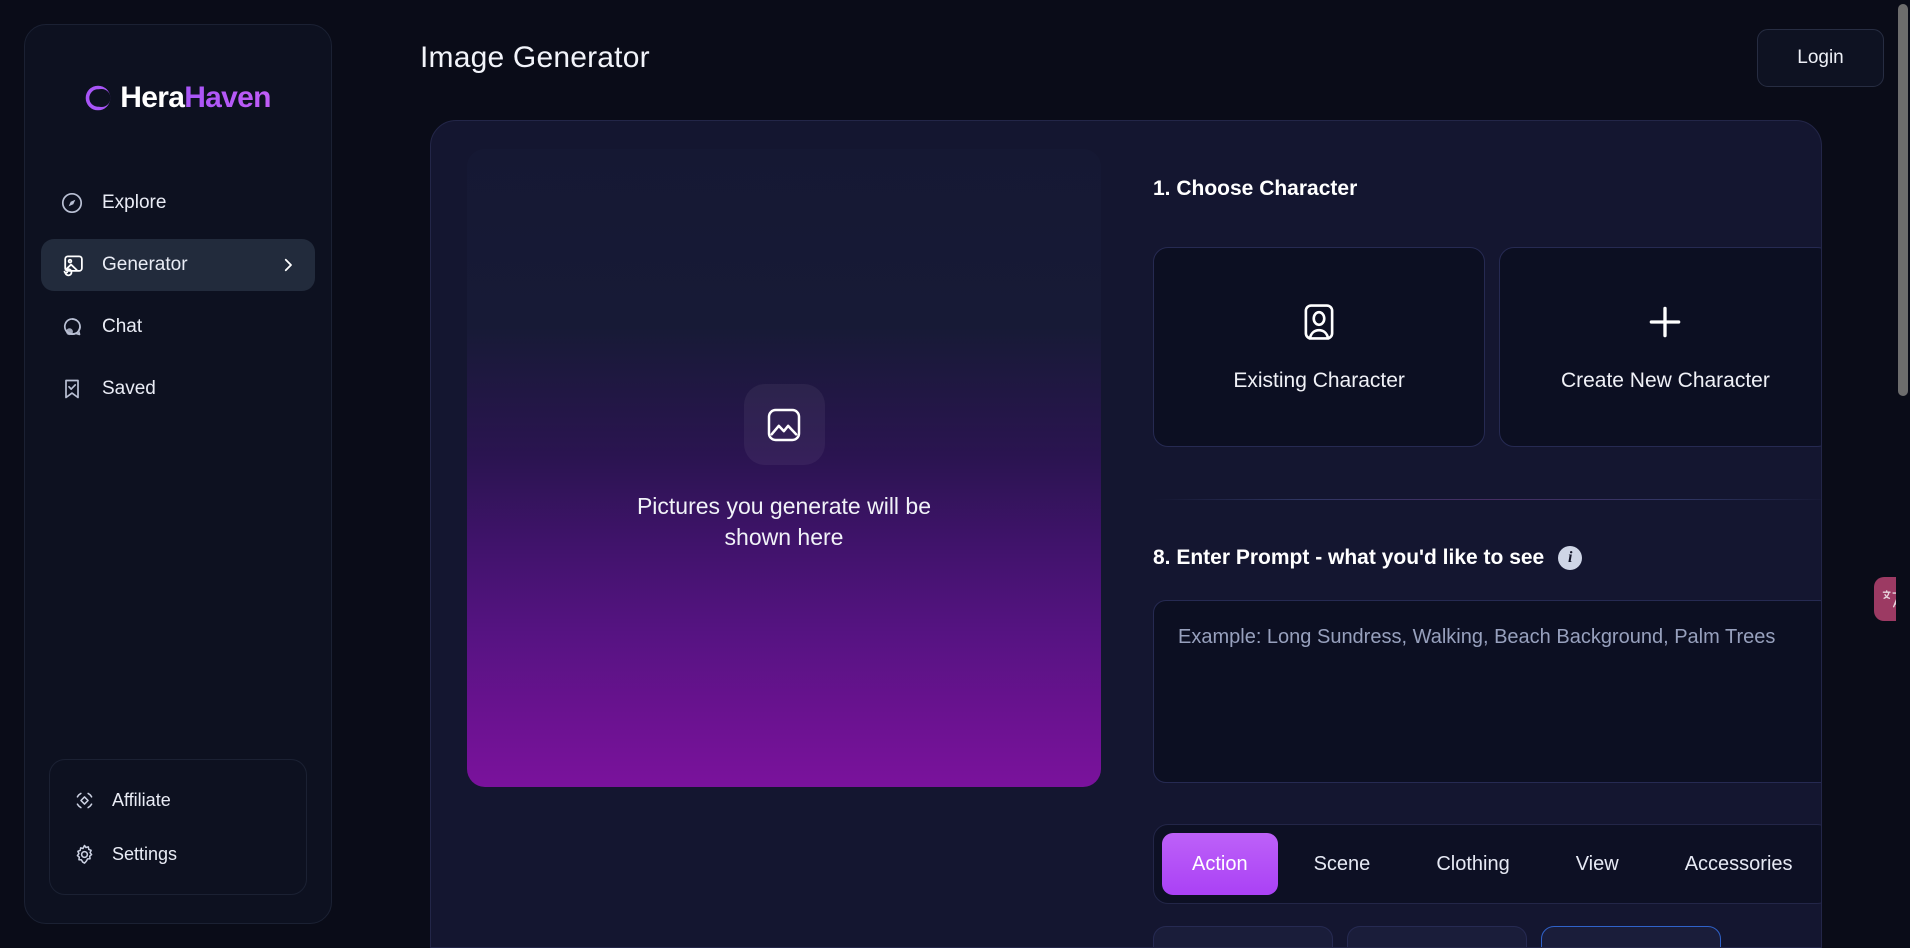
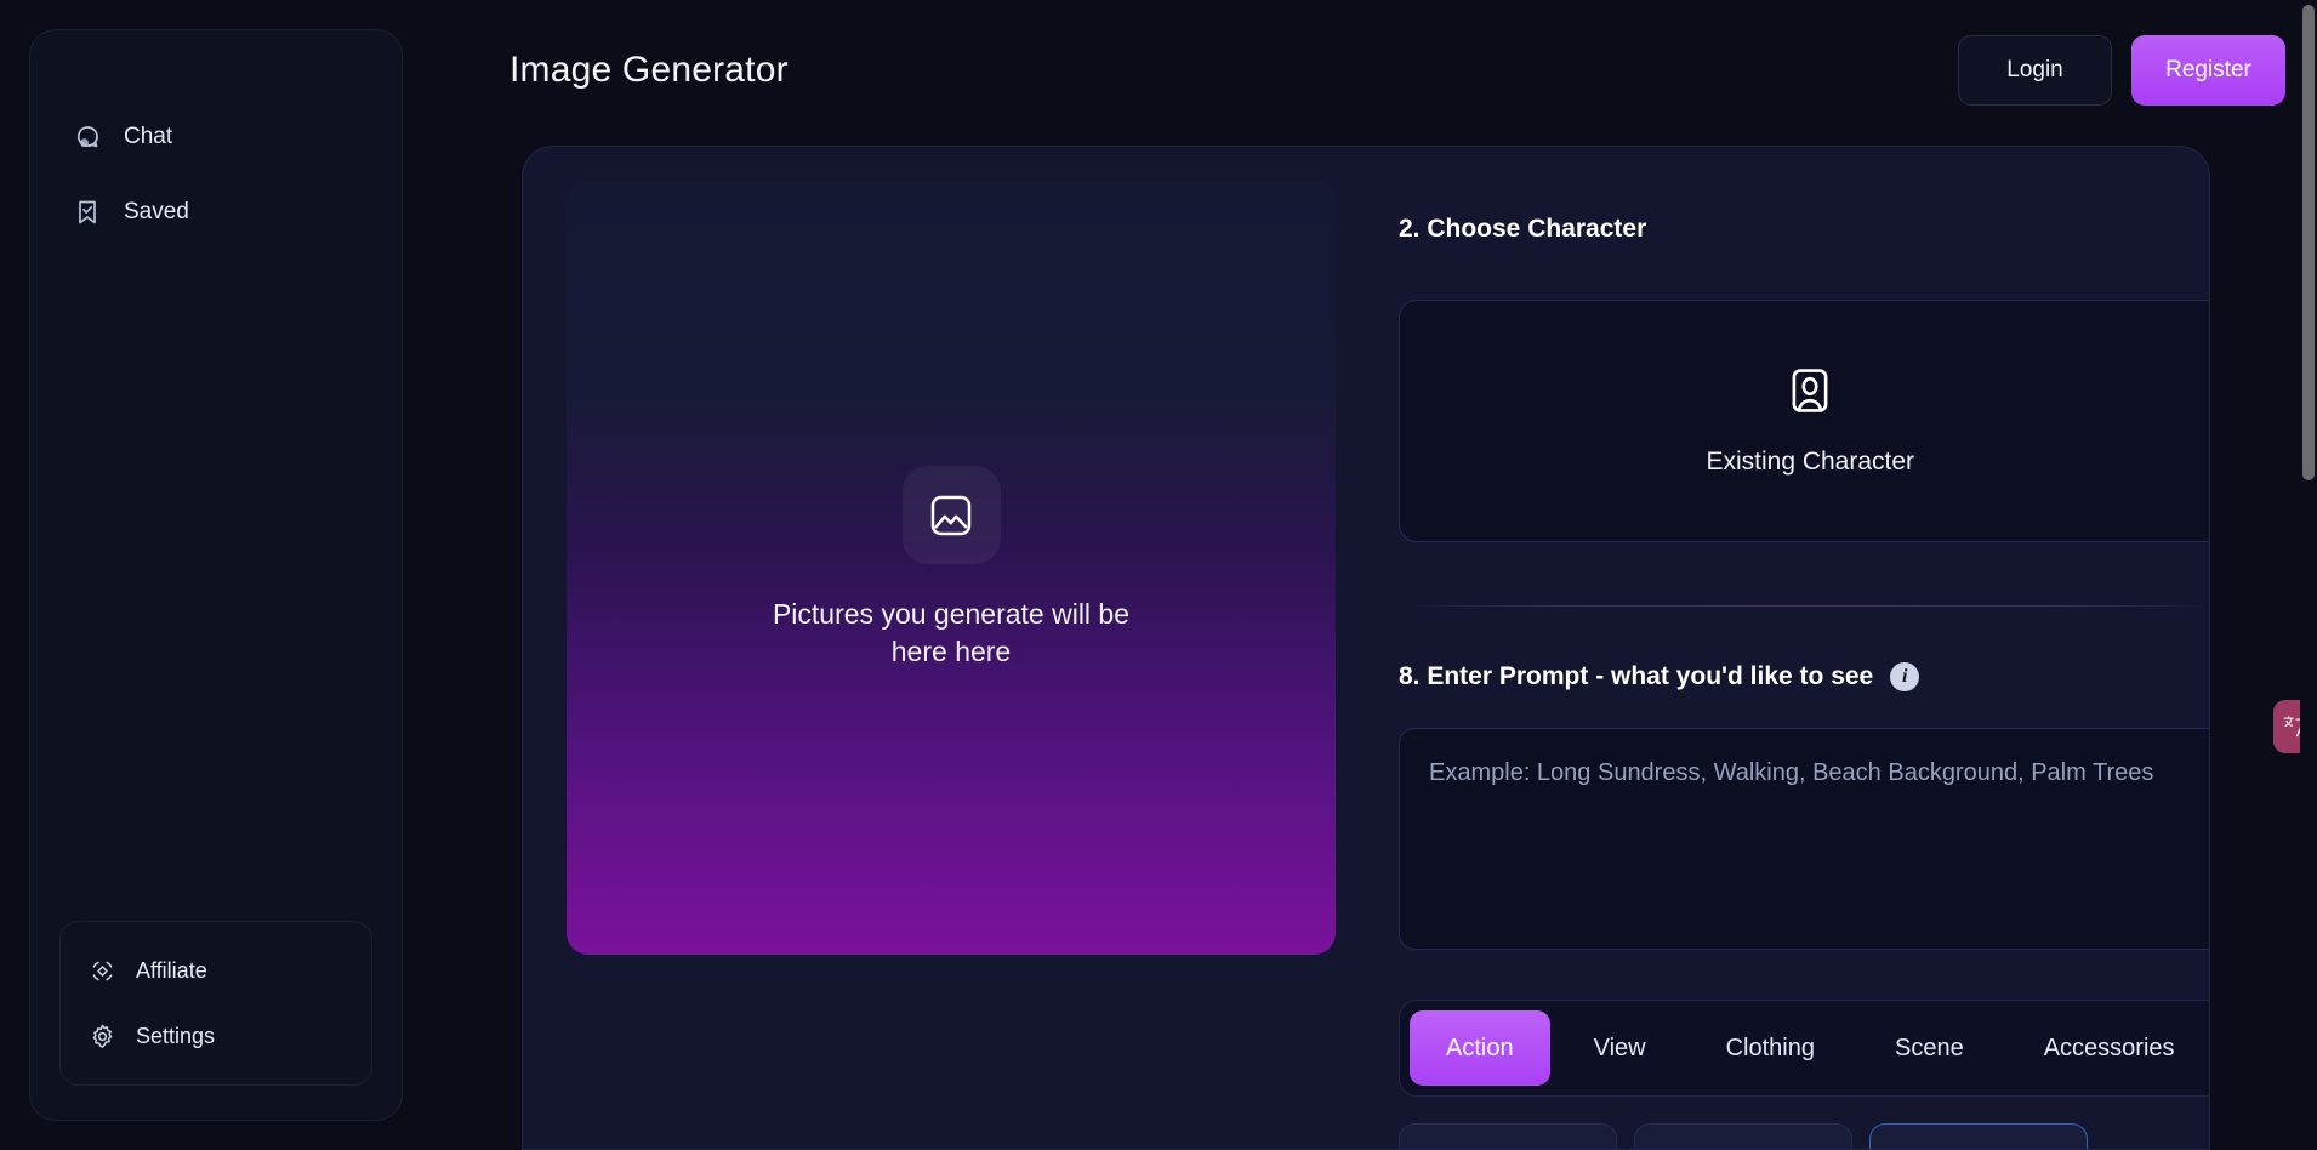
- HeraHaven
- Explore
- Generator
  Chat
  Saved
  Affiliate
  Settings
  Image Generator
  Login
+ Register
- Pictures you generate will be shown here
+ Pictures you generate will be here here
- 1. Choose Character
+ 2. Choose Character
  Existing Character
- Create New Character
  8. Enter Prompt - what you'd like to see
  i
  Example: Long Sundress, Walking, Beach Background, Palm Trees
  Action
- Scene
+ View
  Clothing
- View
+ Scene
  Accessories
